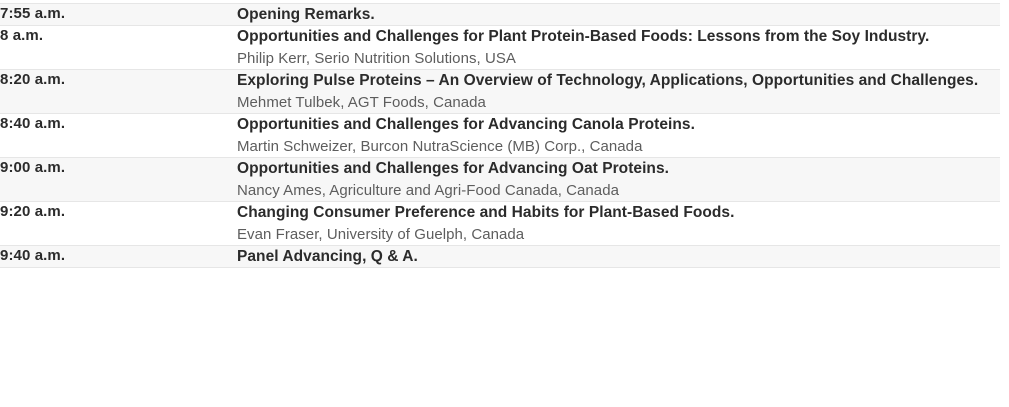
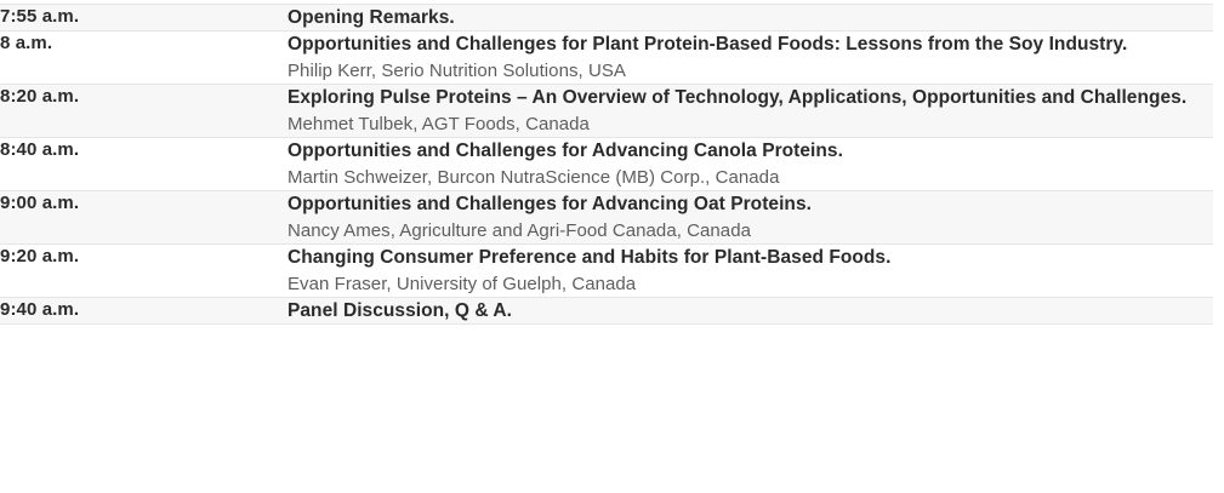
  7:55 a.m.	Opening Remarks.
  8 a.m.	Opportunities and Challenges for Plant Protein-Based Foods: Lessons from the Soy Industry. Philip Kerr, Serio Nutrition Solutions, USA
  8:20 a.m.	Exploring Pulse Proteins – An Overview of Technology, Applications, Opportunities and Challenges. Mehmet Tulbek, AGT Foods, Canada
  8:40 a.m.	Opportunities and Challenges for Advancing Canola Proteins. Martin Schweizer, Burcon NutraScience (MB) Corp., Canada
  9:00 a.m.	Opportunities and Challenges for Advancing Oat Proteins. Nancy Ames, Agriculture and Agri-Food Canada, Canada
  9:20 a.m.	Changing Consumer Preference and Habits for Plant-Based Foods. Evan Fraser, University of Guelph, Canada
- 9:40 a.m.	Panel Advancing, Q & A.
+ 9:40 a.m.	Panel Discussion, Q & A.
